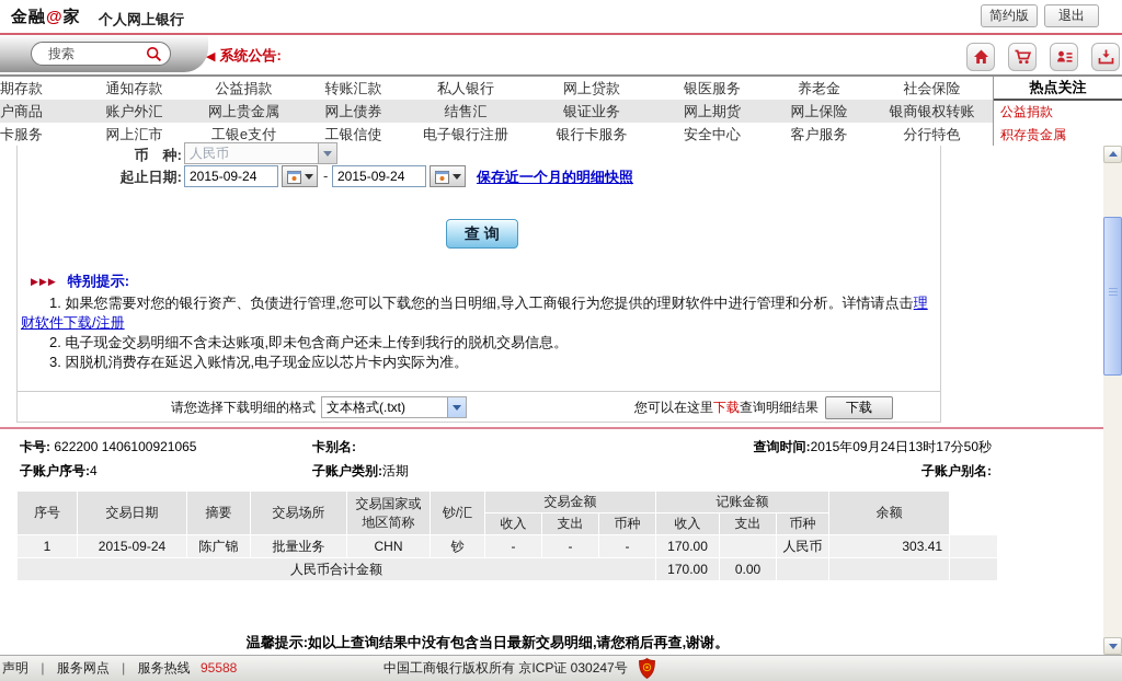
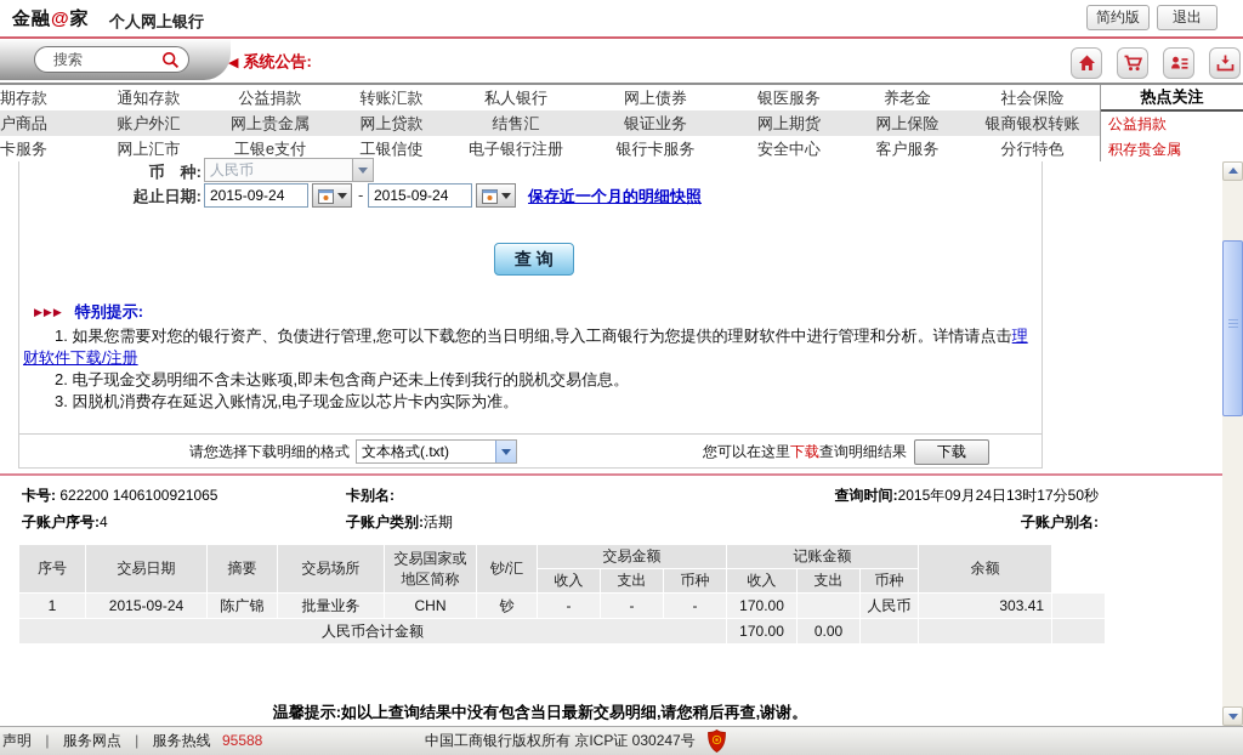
  金融@家
  个人网上银行
  简约版
  退出
  搜索
  ◀ 系统公告:
  期存款
  通知存款
  公益捐款
  转账汇款
  私人银行
- 网上贷款
+ 网上债券
  银医服务
  养老金
  社会保险
  户商品
  账户外汇
  网上贵金属
- 网上债券
+ 网上贷款
  结售汇
  银证业务
  网上期货
  网上保险
  银商银权转账
  卡服务
  网上汇市
  工银e支付
  工银信使
  电子银行注册
  银行卡服务
  安全中心
  客户服务
  分行特色
  热点关注
  公益捐款
  积存贵金属
  币 种:
  人民币
  起止日期:
  2015-09-24
  -
  2015-09-24
  保存近一个月的明细快照
  查 询
  ▶▶▶ 特别提示:
  1. 如果您需要对您的银行资产、负债进行管理,您可以下载您的当日明细,导入工商银行为您提供的理财软件中进行管理和分析。详情请点击理财软件下载/注册
  2. 电子现金交易明细不含未达账项,即未包含商户还未上传到我行的脱机交易信息。
  3. 因脱机消费存在延迟入账情况,电子现金应以芯片卡内实际为准。
  请您选择下载明细的格式
  文本格式(.txt)
  您可以在这里下载查询明细结果
  下载
  卡号: 622200 1406100921065
  卡别名:
  查询时间:2015年09月24日13时17分50秒
  子账户序号:4
  子账户类别:活期
  子账户别名:
  序号	交易日期	摘要	交易场所	交易国家或地区简称	钞/汇	交易金额	记账金额	余额
  收入	支出	币种	收入	支出	币种
  1	2015-09-24	陈广锦	批量业务	CHN	钞	-	-	-	170.00		人民币	303.41
  人民币合计金额	170.00	0.00
  温馨提示:如以上查询结果中没有包含当日最新交易明细,请您稍后再查,谢谢。
  声明 | 服务网点 | 服务热线 95588
  中国工商银行版权所有 京ICP证 030247号
